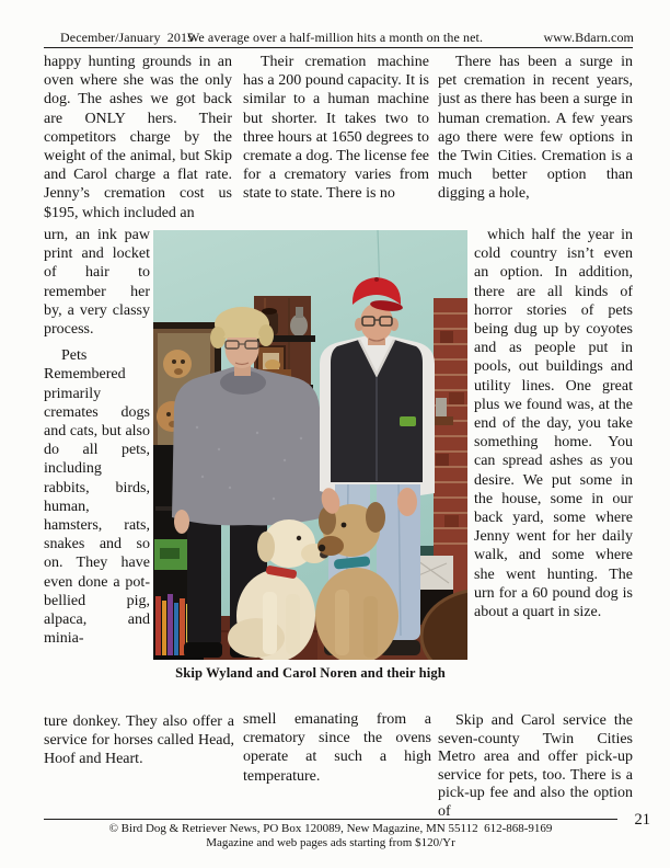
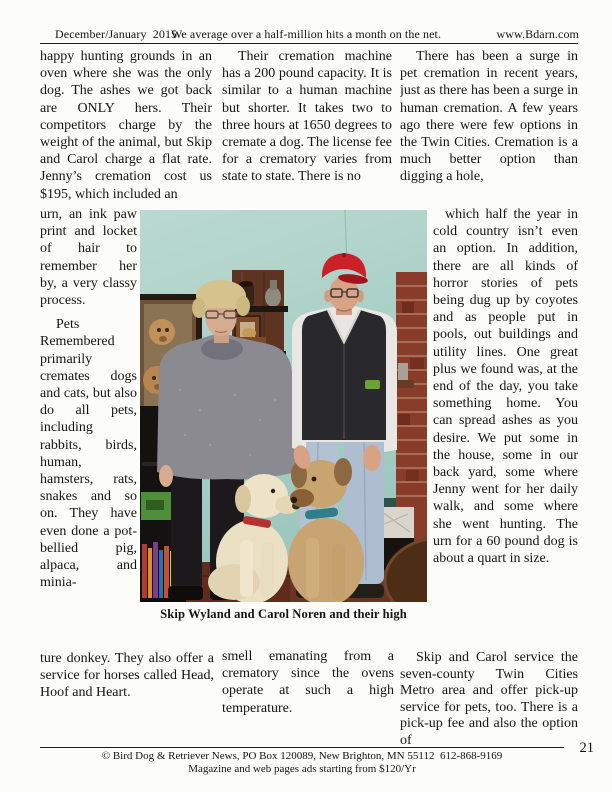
  December/January 2015
  We average over a half-million hits a month on the net.
  www.Bdarn.com
  happy hunting grounds in an oven where she was the only dog. The ashes we got back are ONLY hers. Their competitors charge by the weight of the animal, but Skip and Carol charge a flat rate. Jenny’s cremation cost us $195, which included an
  urn, an ink paw print and locket of hair to remember her by, a very classy process.
  Pets Remembered primarily cremates dogs and cats, but also do all pets, including rabbits, birds, human, hamsters, rats, snakes and so on. They have even done a pot-bellied pig, alpaca, and minia-
  ture donkey. They also offer a service for horses called Head, Hoof and Heart.
  Their cremation machine has a 200 pound capacity. It is similar to a human machine but shorter. It takes two to three hours at 1650 degrees to cremate a dog. The license fee for a crematory varies from state to state. There is no
  smell emanating from a crematory since the ovens operate at such a high temperature.
  There has been a surge in pet cremation in recent years, just as there has been a surge in human cremation. A few years ago there were few options in the Twin Cities. Cremation is a much better option than digging a hole,
  which half the year in cold country isn’t even an option. In addition, there are all kinds of horror stories of pets being dug up by coyotes and as people put in pools, out buildings and utility lines. One great plus we found was, at the end of the day, you take something home. You can spread ashes as you desire. We put some in the house, some in our back yard, some where Jenny went for her daily walk, and some where she went hunting. The urn for a 60 pound dog is about a quart in size.
  Skip and Carol service the seven-county Twin Cities Metro area and offer pick-up service for pets, too. There is a pick-up fee and also the option of
  Skip Wyland and Carol Noren and their high
- © Bird Dog & Retriever News, PO Box 120089, New Magazine, MN 55112 612-868-9169
+ © Bird Dog & Retriever News, PO Box 120089, New Brighton, MN 55112 612-868-9169
  Magazine and web pages ads starting from $120/Yr
  21
